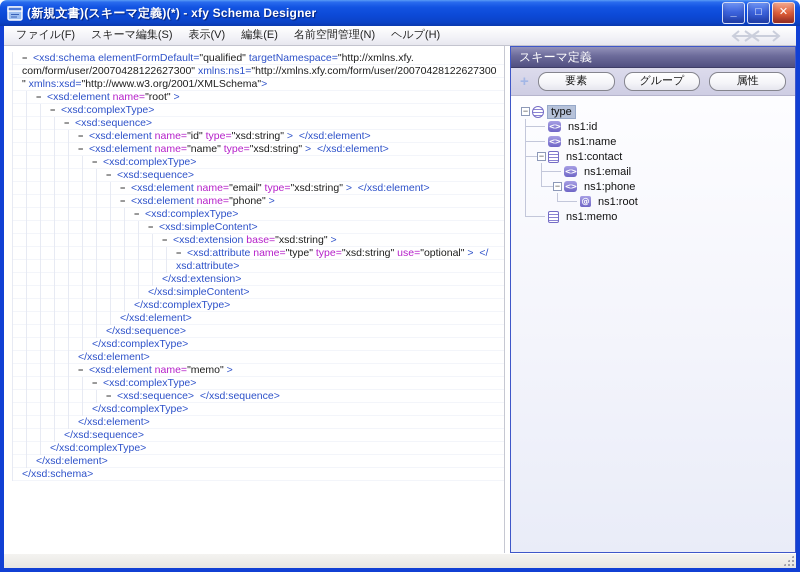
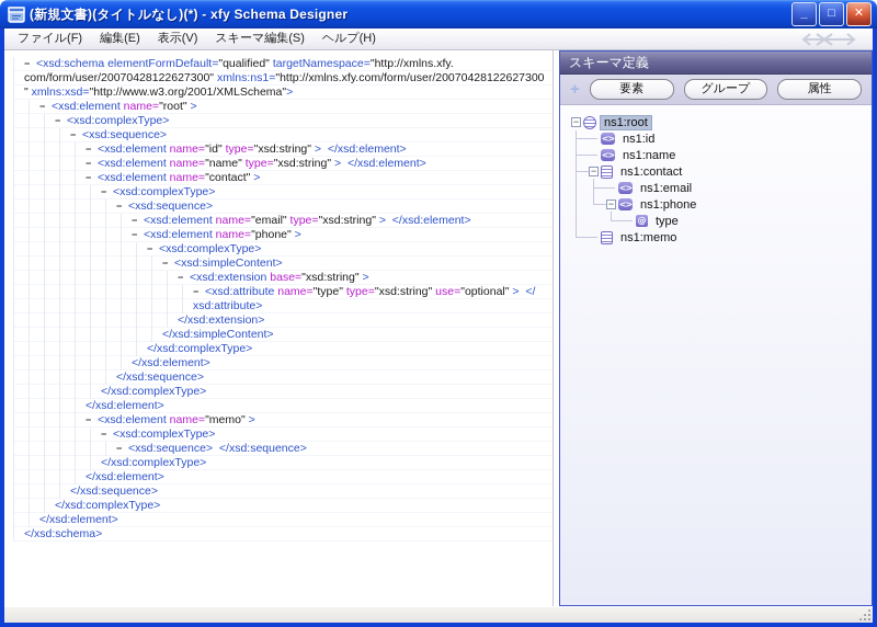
- (新規文書)(スキーマ定義)(*) - xfy Schema Designer
+ (新規文書)(タイトルなし)(*) - xfy Schema Designer
  _
  □
  ✕
  ファイル(F)
- スキーマ編集(S)
+ 編集(E)
  表示(V)
- 編集(E)
+ スキーマ編集(S)
- 名前空間管理(N)
  ヘルプ(H)
  − <xsd:schema elementFormDefault="qualified" targetNamespace="http://xmlns.xfy.
  com/form/user/20070428122627300" xmlns:ns1="http://xmlns.xfy.com/form/user/20070428122627300
  " xmlns:xsd="http://www.w3.org/2001/XMLSchema">
  − <xsd:element name="root" >
  − <xsd:complexType>
  − <xsd:sequence>
  − <xsd:element name="id" type="xsd:string" > </xsd:element>
  − <xsd:element name="name" type="xsd:string" > </xsd:element>
+ − <xsd:element name="contact" >
  − <xsd:complexType>
  − <xsd:sequence>
  − <xsd:element name="email" type="xsd:string" > </xsd:element>
  − <xsd:element name="phone" >
  − <xsd:complexType>
  − <xsd:simpleContent>
  − <xsd:extension base="xsd:string" >
  − <xsd:attribute name="type" type="xsd:string" use="optional" > </
  xsd:attribute>
  </xsd:extension>
  </xsd:simpleContent>
  </xsd:complexType>
  </xsd:element>
  </xsd:sequence>
  </xsd:complexType>
  </xsd:element>
  − <xsd:element name="memo" >
  − <xsd:complexType>
  − <xsd:sequence> </xsd:sequence>
  </xsd:complexType>
  </xsd:element>
  </xsd:sequence>
  </xsd:complexType>
  </xsd:element>
  </xsd:schema>
  スキーマ定義
  +
  要素
  グループ
  属性
  −
- type
+ ns1:root
  <>
  ns1:id
  <>
  ns1:name
  −
  ns1:contact
  <>
  ns1:email
  −
  <>
  ns1:phone
  @
- ns1:root
+ type
  ns1:memo
